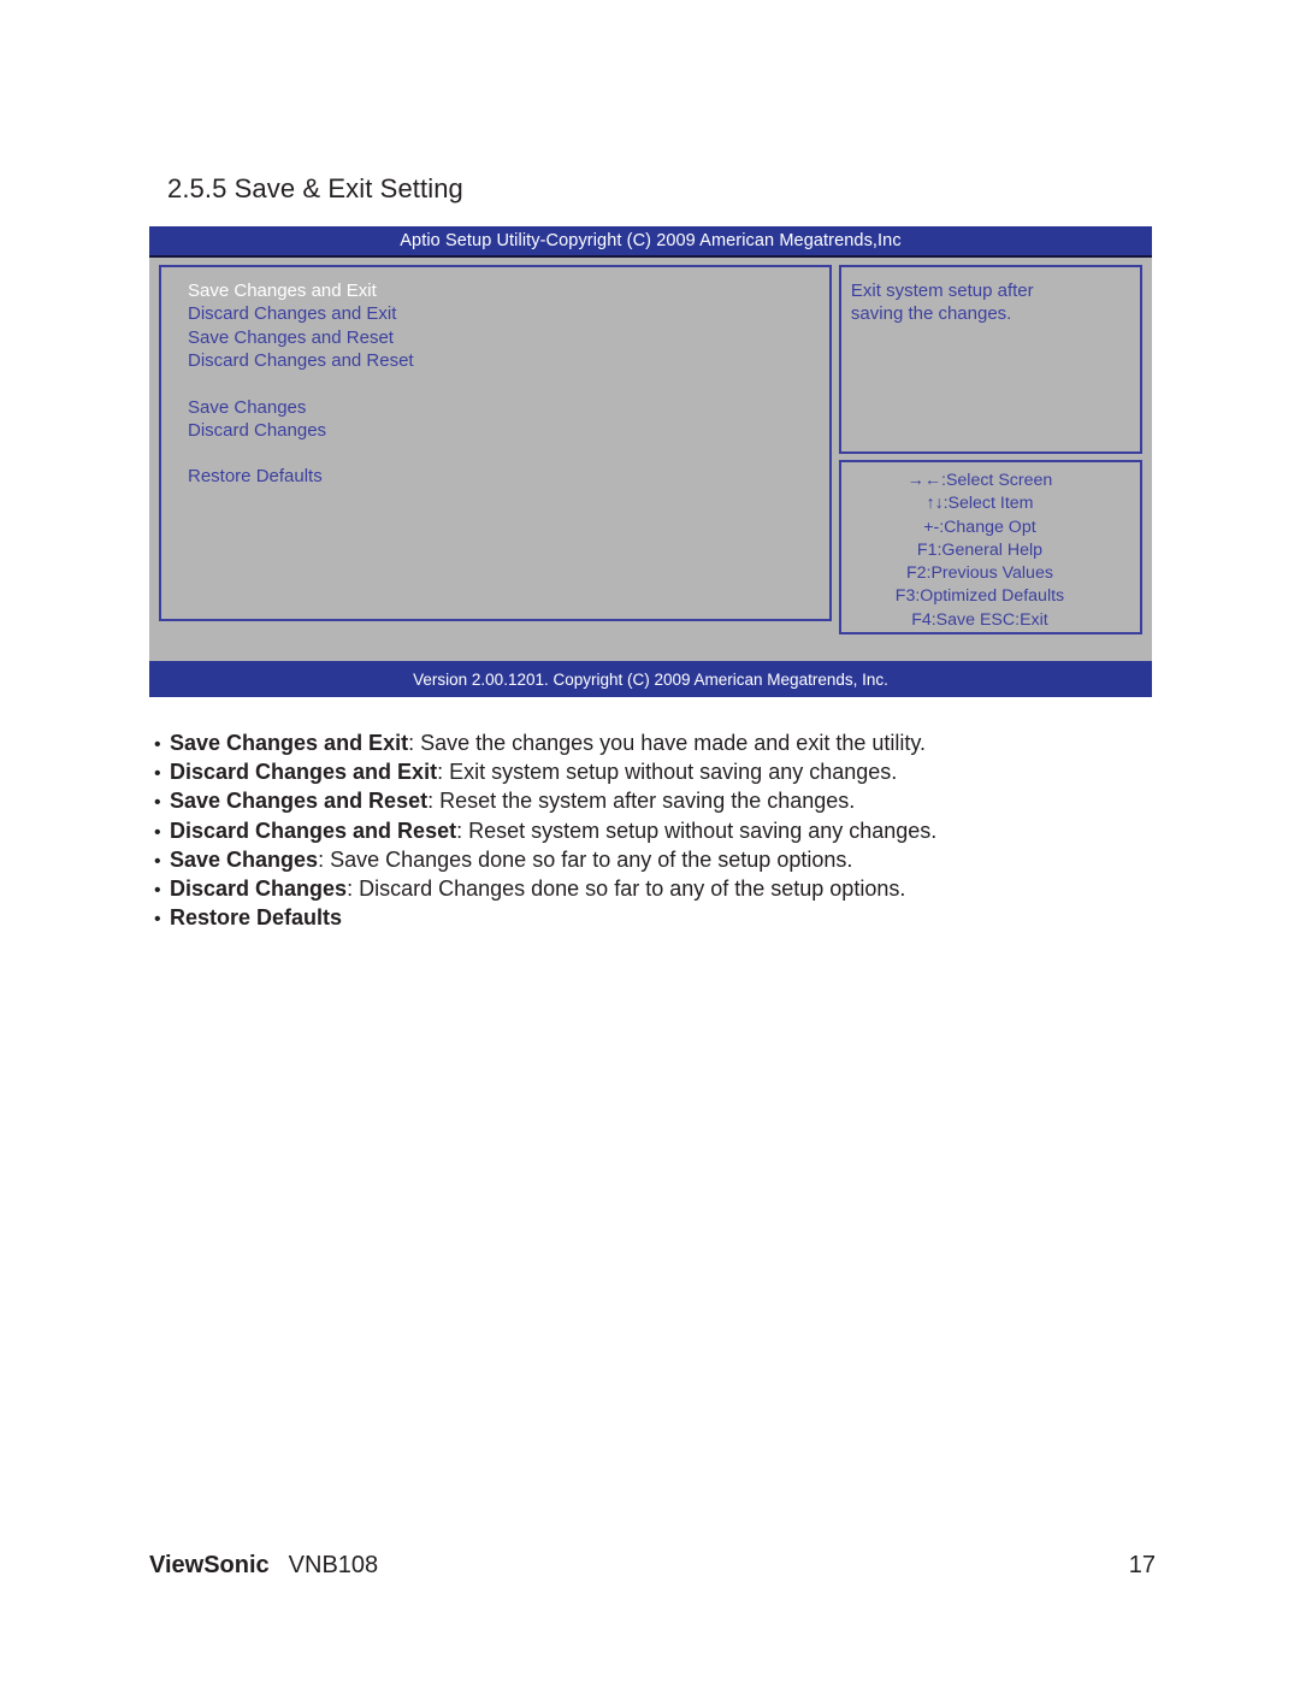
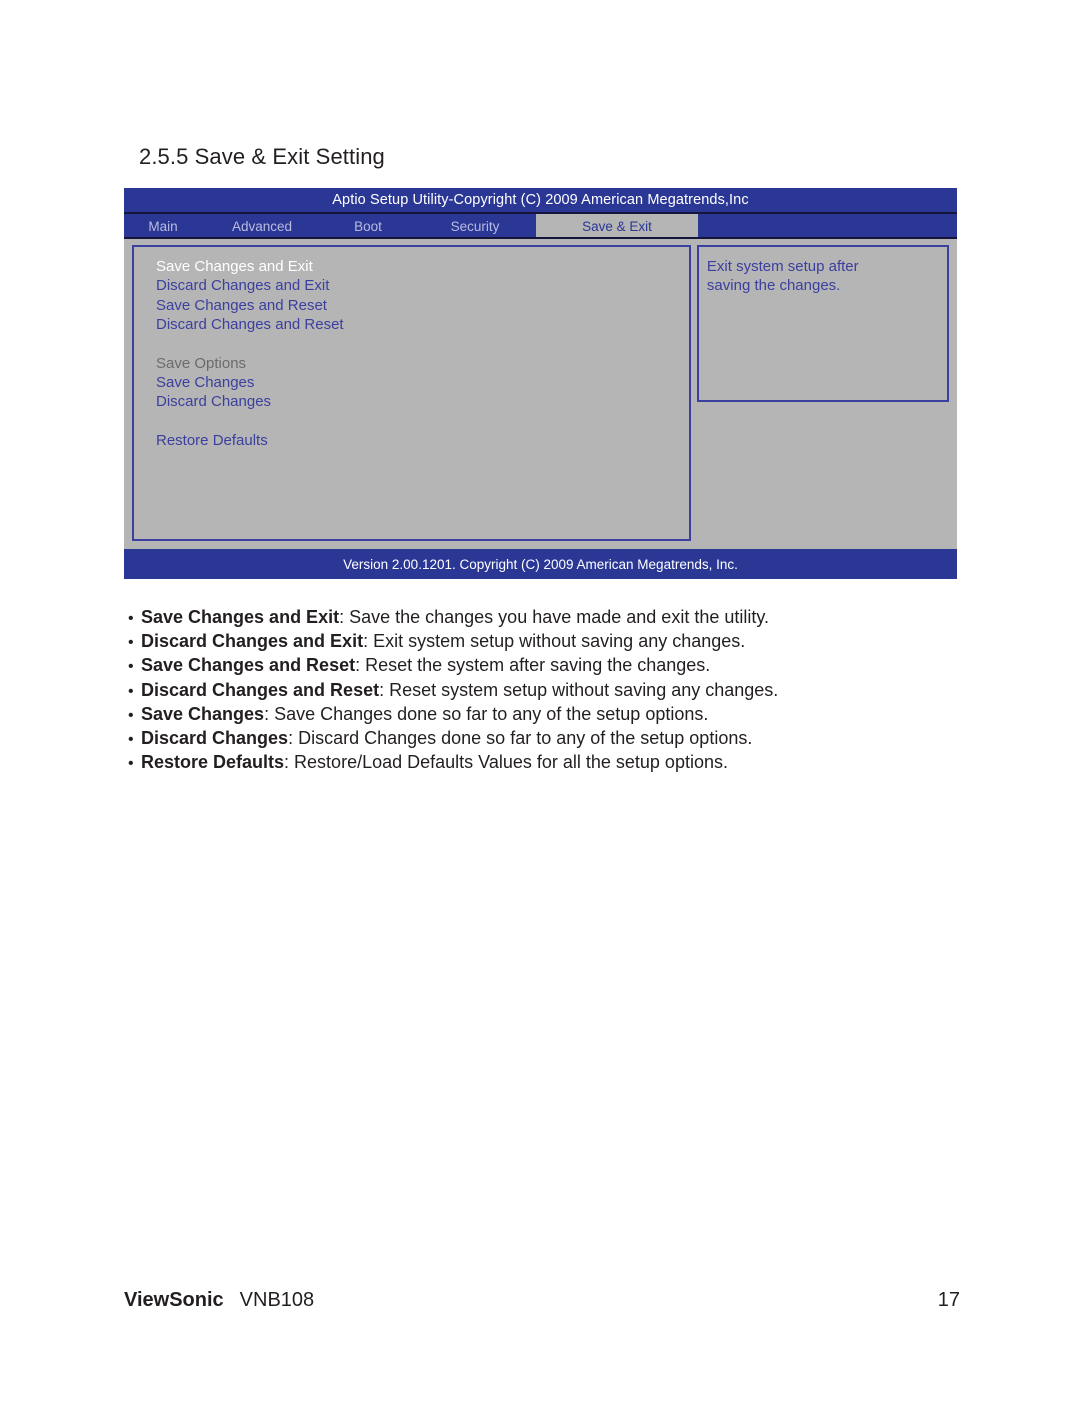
  2.5.5 Save & Exit Setting
  Aptio Setup Utility-Copyright (C) 2009 American Megatrends,Inc
+ Main
+ Advanced
+ Boot
+ Security
+ Save & Exit
  Save Changes and Exit
  Discard Changes and Exit
  Save Changes and Reset
  Discard Changes and Reset
+ Save Options
  Save Changes
  Discard Changes
  Restore Defaults
  Exit system setup after
  saving the changes.
- →←:Select Screen
- ↑↓:Select Item
- +-:Change Opt
- F1:General Help
- F2:Previous Values
- F3:Optimized Defaults
- F4:Save ESC:Exit
  Version 2.00.1201. Copyright (C) 2009 American Megatrends, Inc.
  •
  Save Changes and Exit
  : Save the changes you have made and exit the utility.
  •
  Discard Changes and Exit
  : Exit system setup without saving any changes.
  •
  Save Changes and Reset
  : Reset the system after saving the changes.
  •
  Discard Changes and Reset
  : Reset system setup without saving any changes.
  •
  Save Changes
  : Save Changes done so far to any of the setup options.
  •
  Discard Changes
  : Discard Changes done so far to any of the setup options.
  •
  Restore Defaults
+ : Restore/Load Defaults Values for all the setup options.
  ViewSonic
  VNB108
  17
